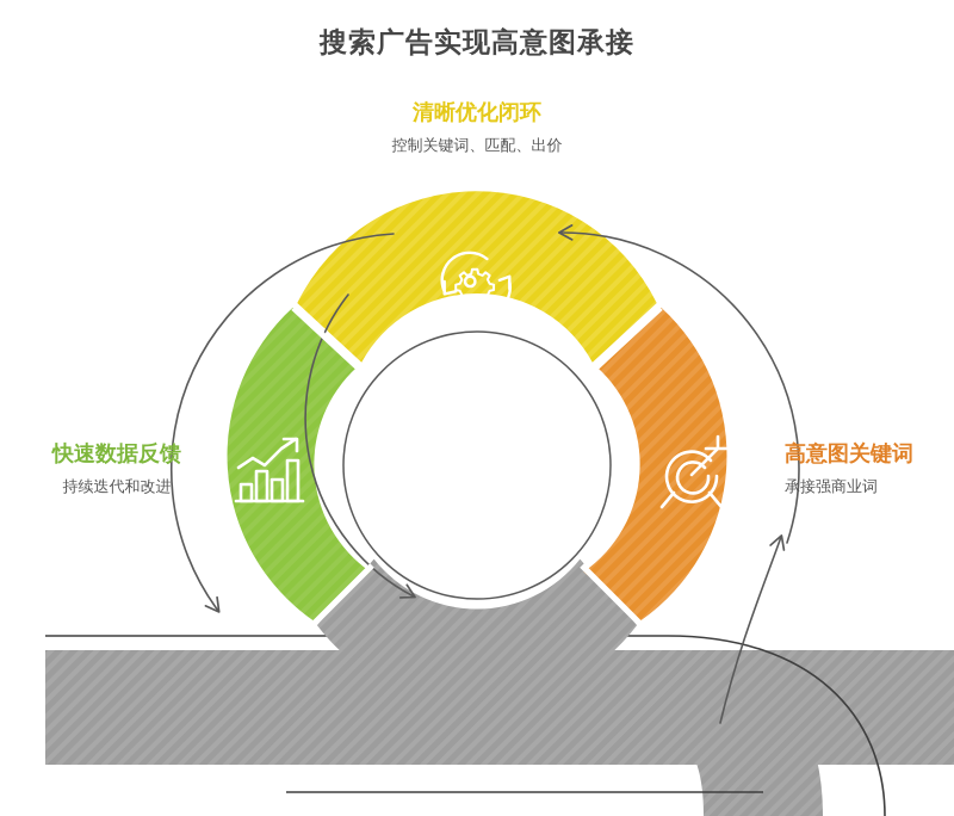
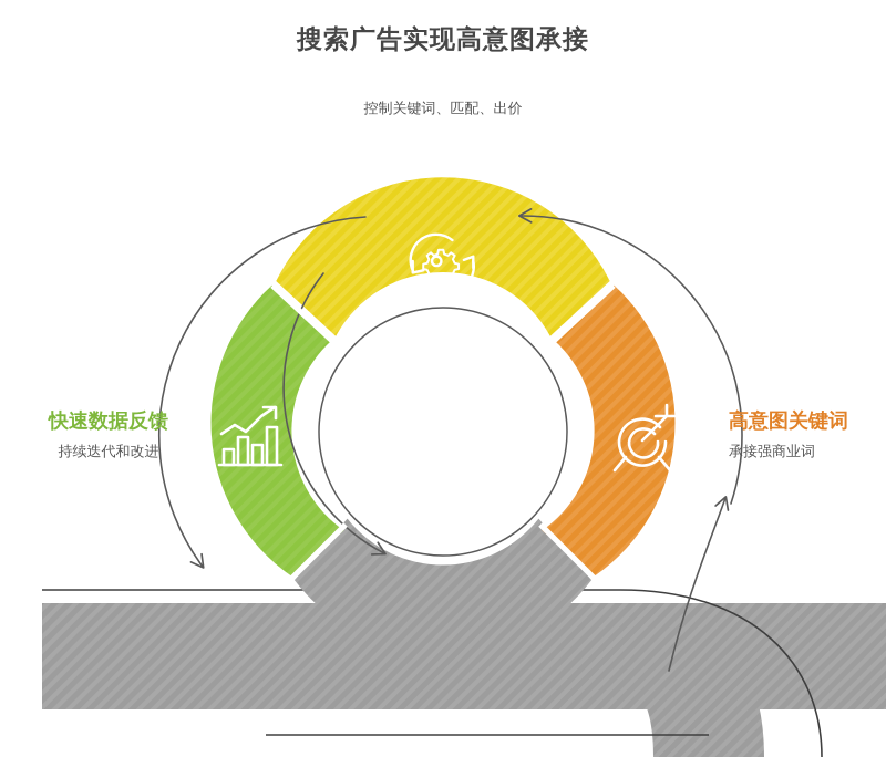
  搜索广告实现高意图承接
- 清晰优化闭环
  控制关键词、匹配、出价
  快速数据反馈
  持续迭代和改进
  高意图关键词
  承接强商业词
